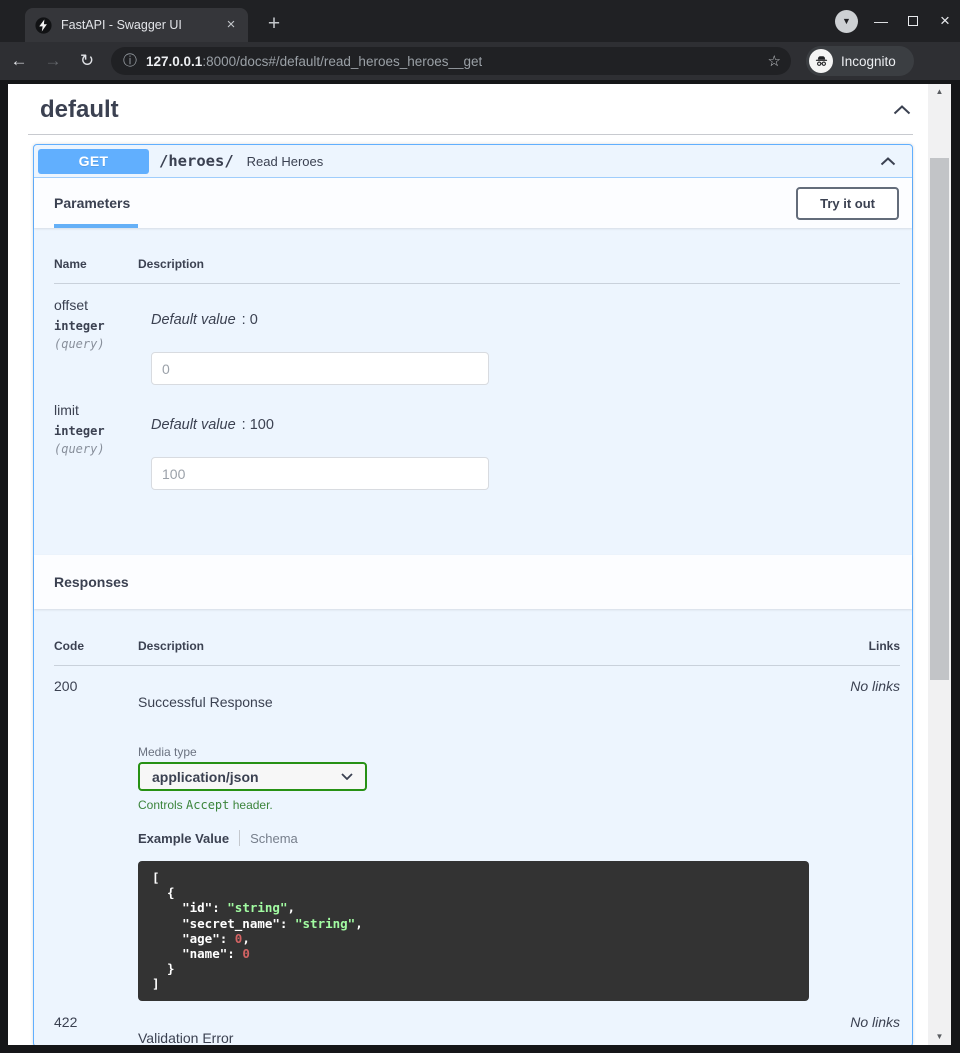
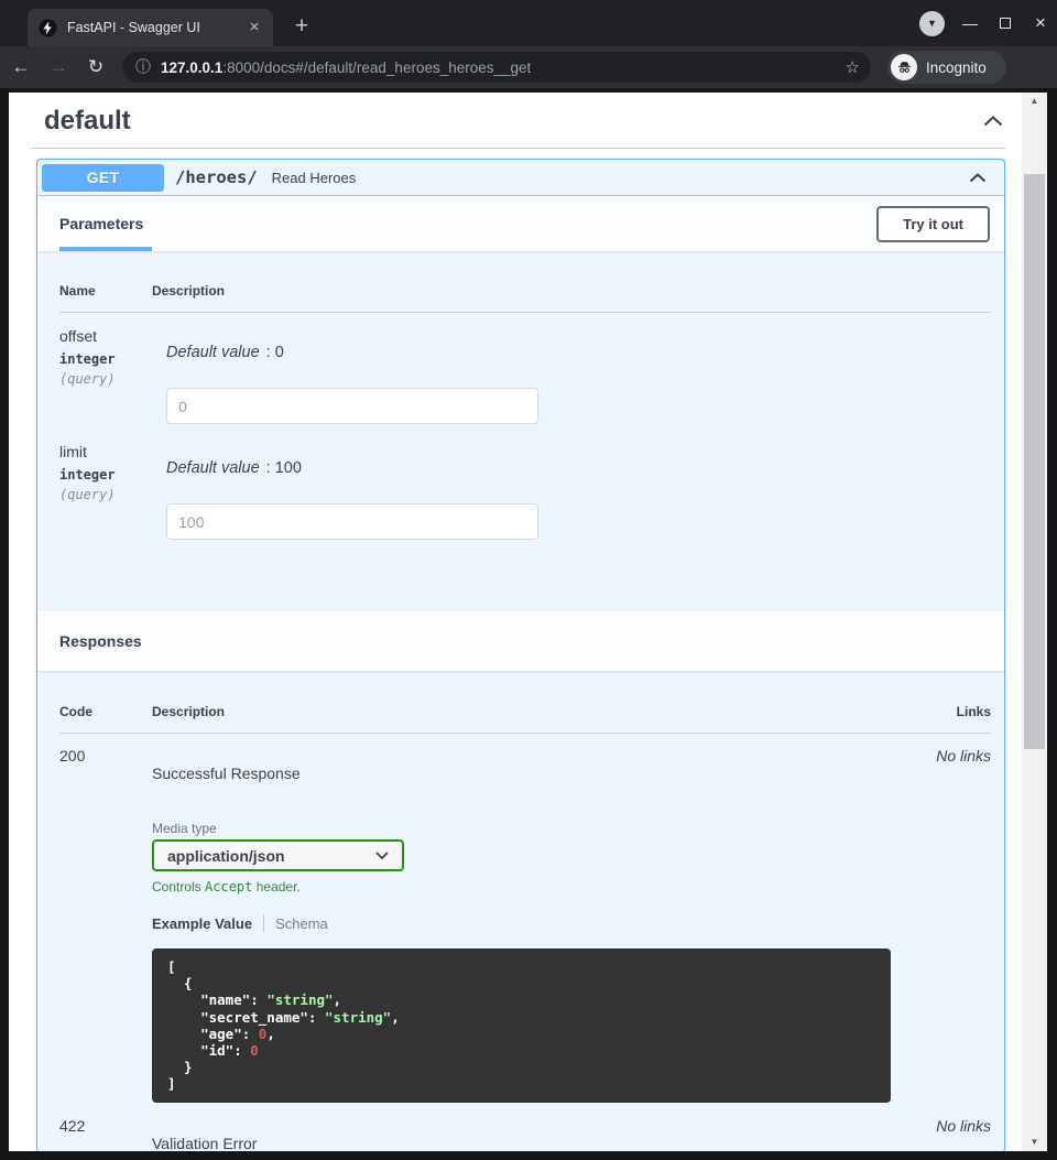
  FastAPI - Swagger UI
  ×
  +
  ▼
  —
  ×
  ←
  →
  ↻
  ⓘ
  127.0.0.1:8000/docs#/default/read_heroes_heroes__get
  ☆
  Incognito
  default
  GET
  /heroes/
  Read Heroes
  Parameters
  Try it out
  Name
  Description
  offset
  integer
  (query)
  Default value : 0
  0
  limit
  integer
  (query)
  Default value : 100
  100
  Responses
  Code
  Description
  Links
  200
  Successful Response
  Media type
  application/json
  Controls Accept header.
  Example Value
  Schema
  [
  {
- "id": "string",
+ "name": "string",
  "secret_name": "string",
  "age": 0,
- "name": 0
+ "id": 0
  }
  ]
  No links
  422
  Validation Error
  No links
  ▲
  ▼
